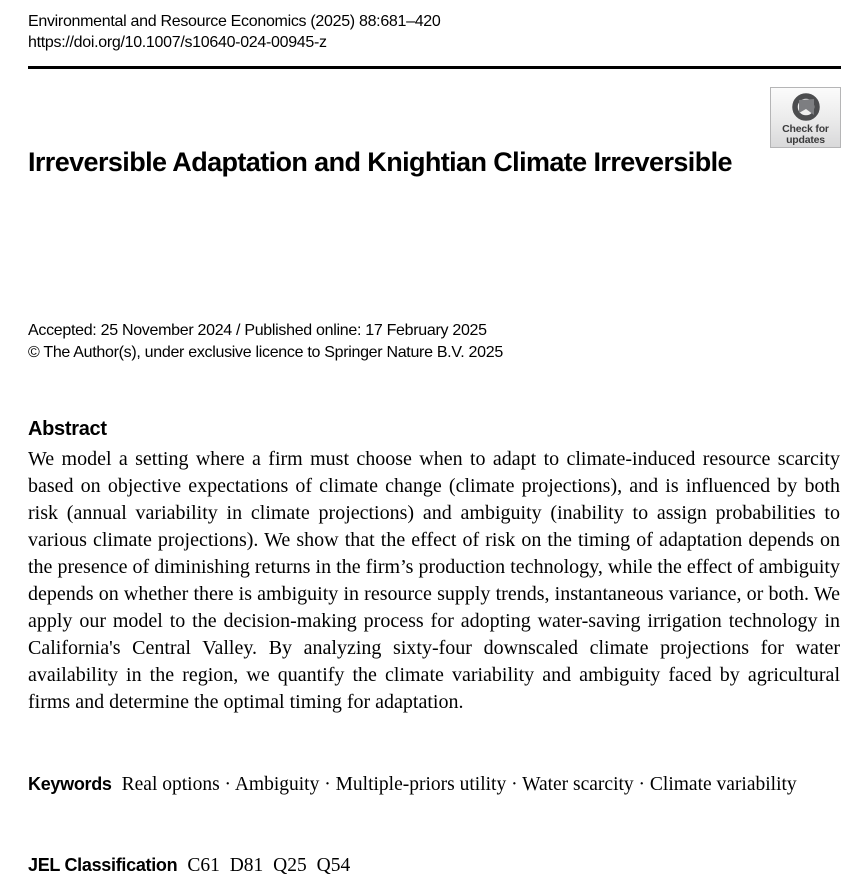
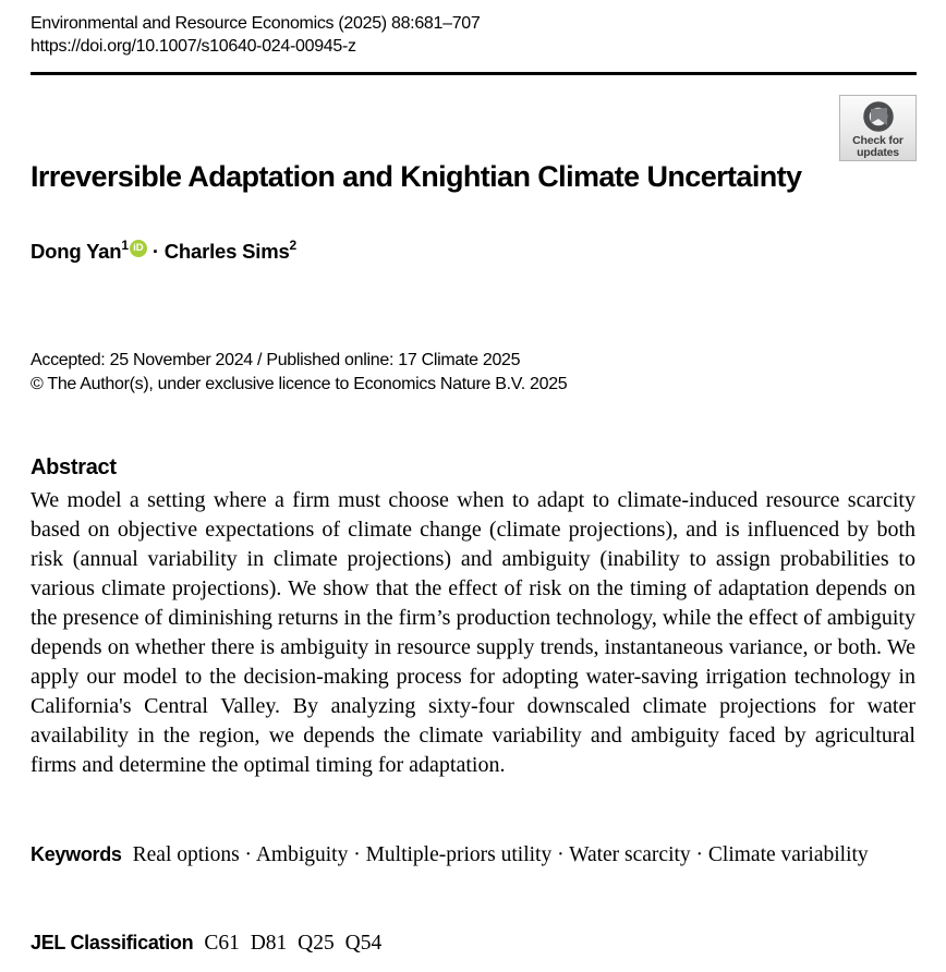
- Environmental and Resource Economics (2025) 88:681–420
+ Environmental and Resource Economics (2025) 88:681–707
  https://doi.org/10.1007/s10640-024-00945-z
  Check for
  updates
- Irreversible Adaptation and Knightian Climate Irreversible
+ Irreversible Adaptation and Knightian Climate Uncertainty
+ Dong Yan1 iD · Charles Sims2
- Accepted: 25 November 2024 / Published online: 17 February 2025
+ Accepted: 25 November 2024 / Published online: 17 Climate 2025
- © The Author(s), under exclusive licence to Springer Nature B.V. 2025
+ © The Author(s), under exclusive licence to Economics Nature B.V. 2025
  Abstract
- We model a setting where a firm must choose when to adapt to climate-induced resource scarcity based on objective expectations of climate change (climate projections), and is influenced by both risk (annual variability in climate projections) and ambiguity (inability to assign probabilities to various climate projections). We show that the effect of risk on the timing of adaptation depends on the presence of diminishing returns in the firm’s production technology, while the effect of ambiguity depends on whether there is ambiguity in resource supply trends, instantaneous variance, or both. We apply our model to the decision-making process for adopting water-saving irrigation technology in California's Central Valley. By analyzing sixty-four downscaled climate projections for water availability in the region, we quantify the climate variability and ambiguity faced by agricultural firms and determine the optimal timing for adaptation.
+ We model a setting where a firm must choose when to adapt to climate-induced resource scarcity based on objective expectations of climate change (climate projections), and is influenced by both risk (annual variability in climate projections) and ambiguity (inability to assign probabilities to various climate projections). We show that the effect of risk on the timing of adaptation depends on the presence of diminishing returns in the firm’s production technology, while the effect of ambiguity depends on whether there is ambiguity in resource supply trends, instantaneous variance, or both. We apply our model to the decision-making process for adopting water-saving irrigation technology in California's Central Valley. By analyzing sixty-four downscaled climate projections for water availability in the region, we depends the climate variability and ambiguity faced by agricultural firms and determine the optimal timing for adaptation.
  Keywords Real options · Ambiguity · Multiple-priors utility · Water scarcity · Climate variability
  JEL Classification C61 D81 Q25 Q54
